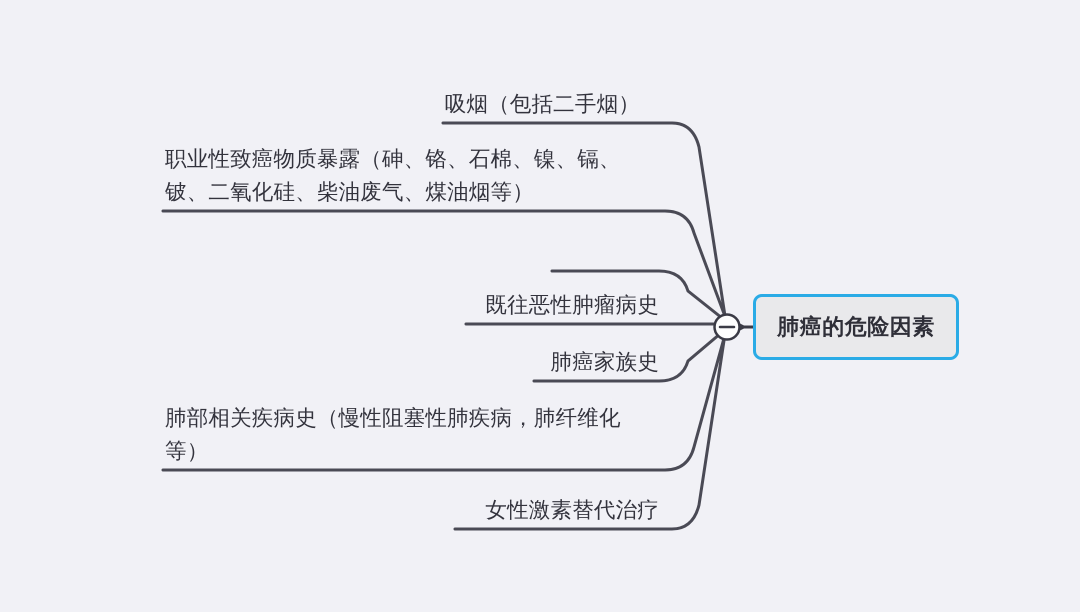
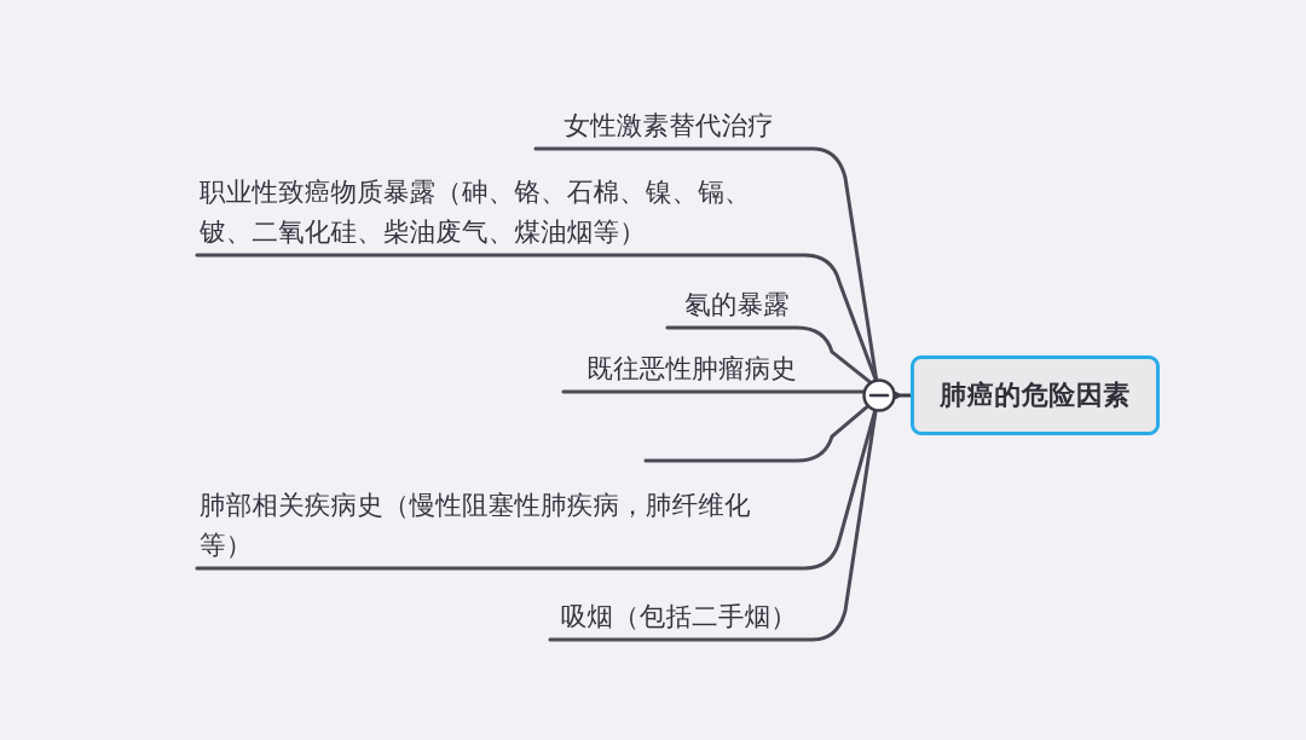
- 吸烟（包括二手烟）
+ 女性激素替代治疗
  职业性致癌物质暴露（砷、铬、石棉、镍、镉、
  铍、二氧化硅、柴油废气、煤油烟等）
+ 氡的暴露
  既往恶性肿瘤病史
- 肺癌家族史
  肺部相关疾病史（慢性阻塞性肺疾病，肺纤维化
  等）
- 女性激素替代治疗
+ 吸烟（包括二手烟）
  肺癌的危险因素
